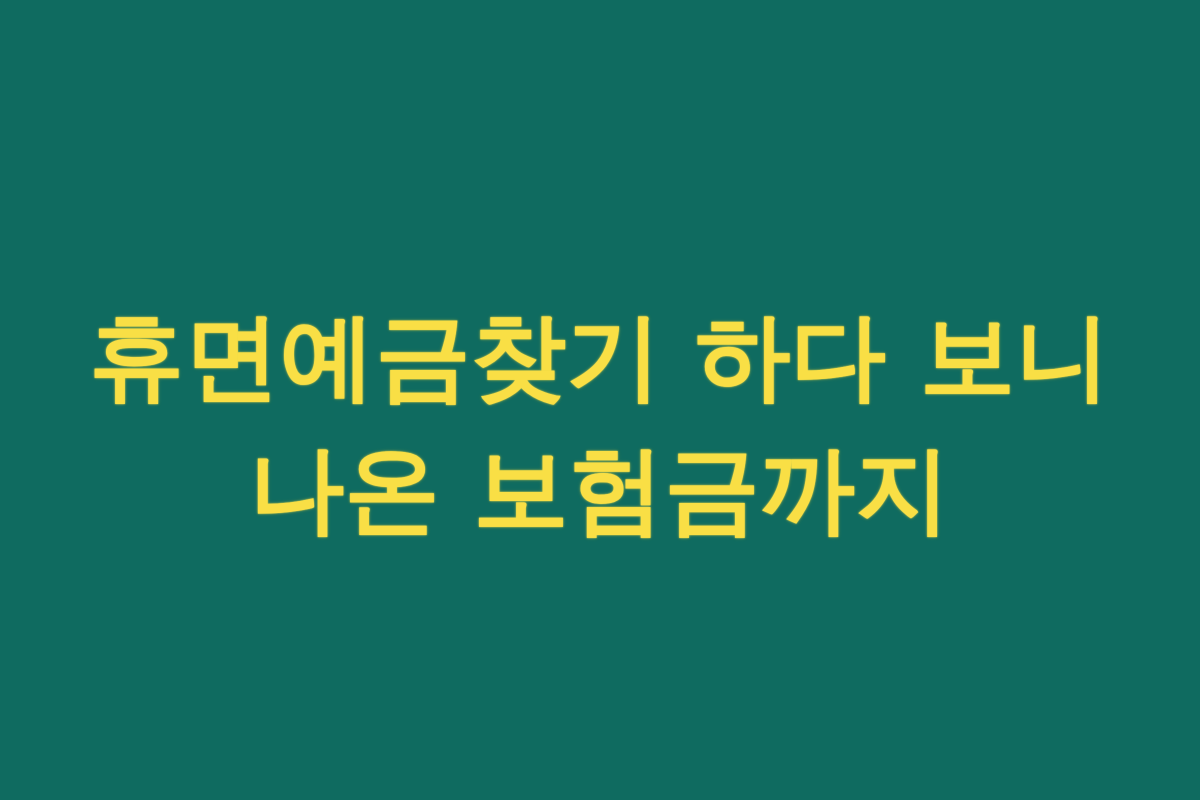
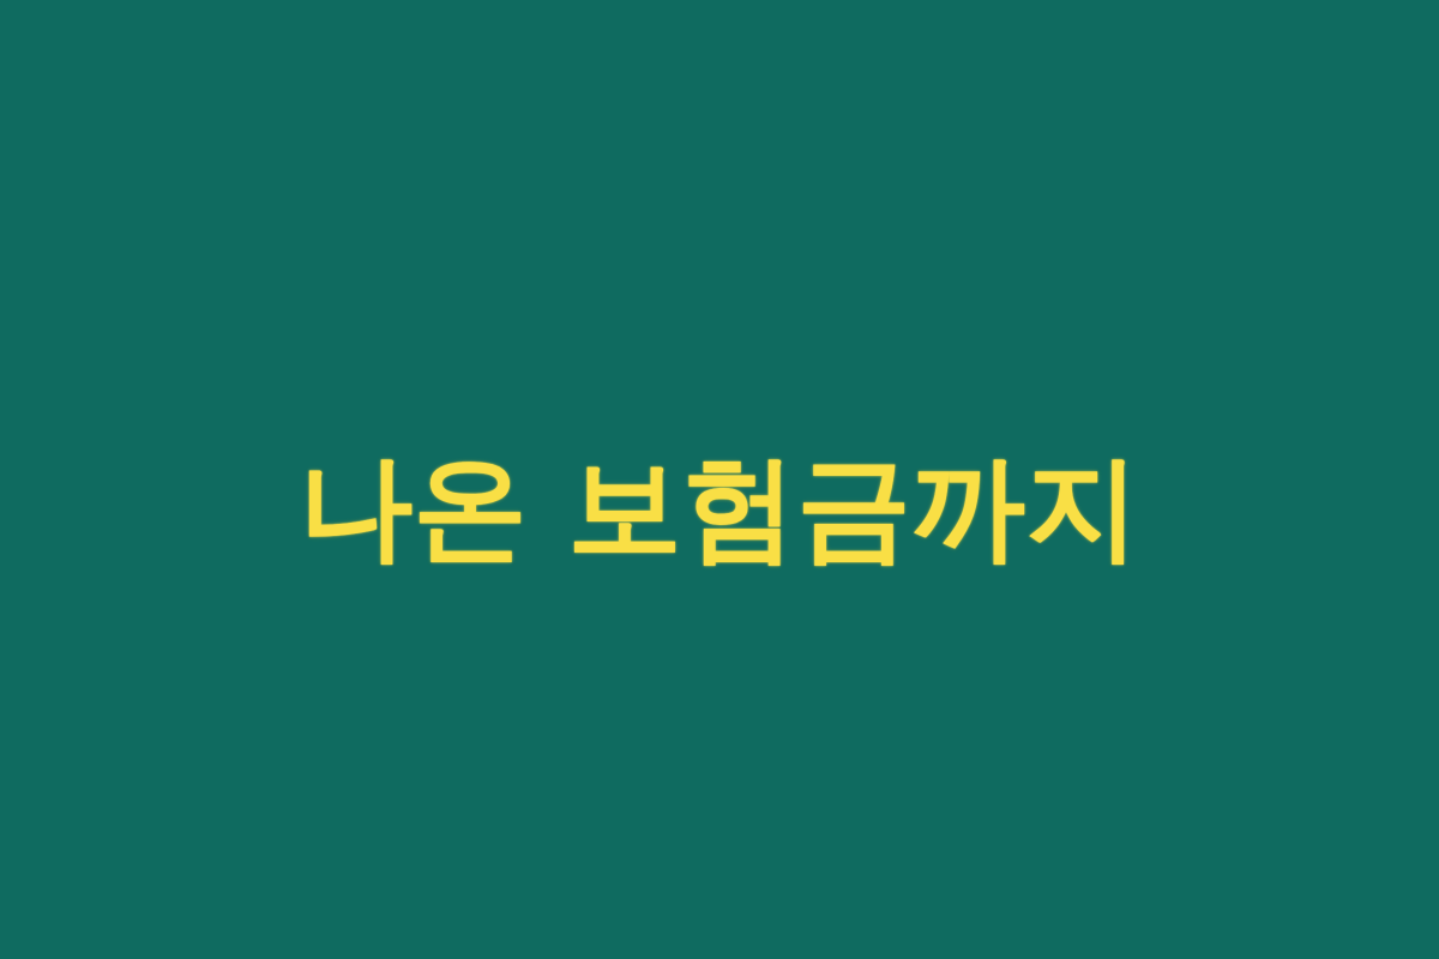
- 휴면예금찾기 하다 보니
  나온 보험금까지
